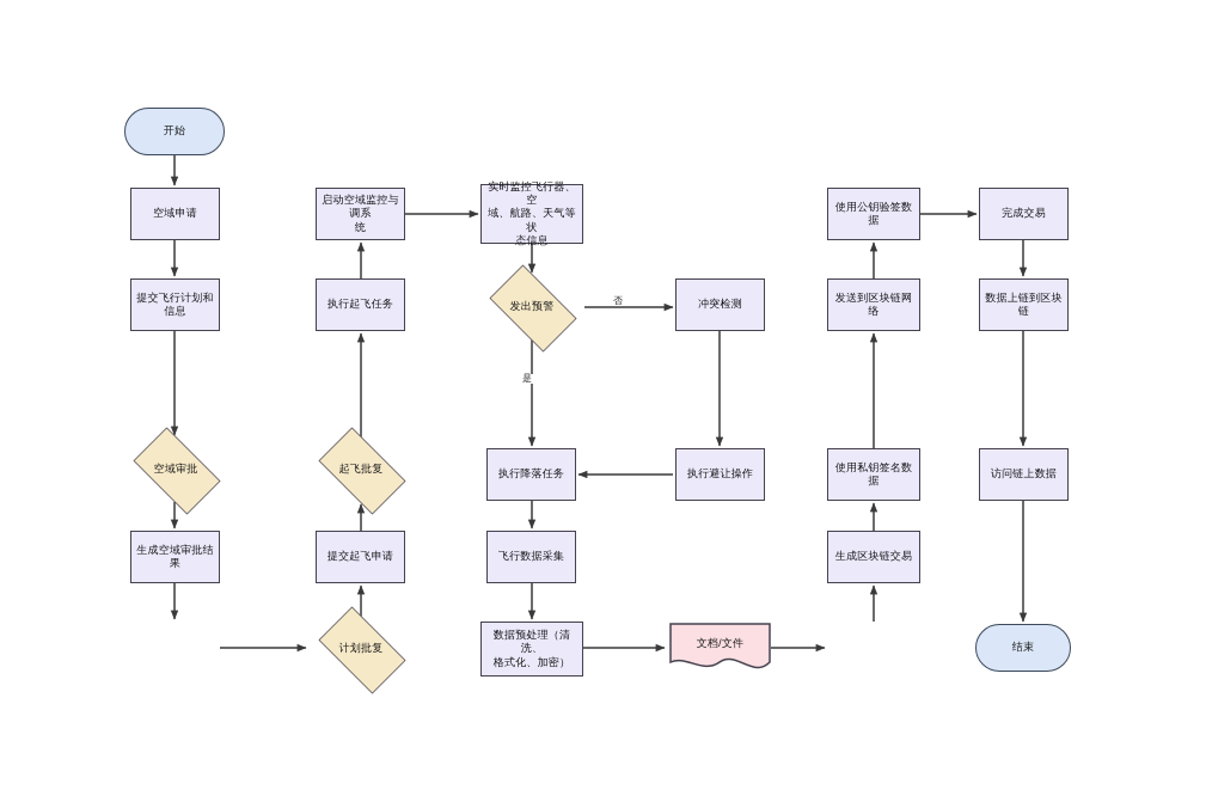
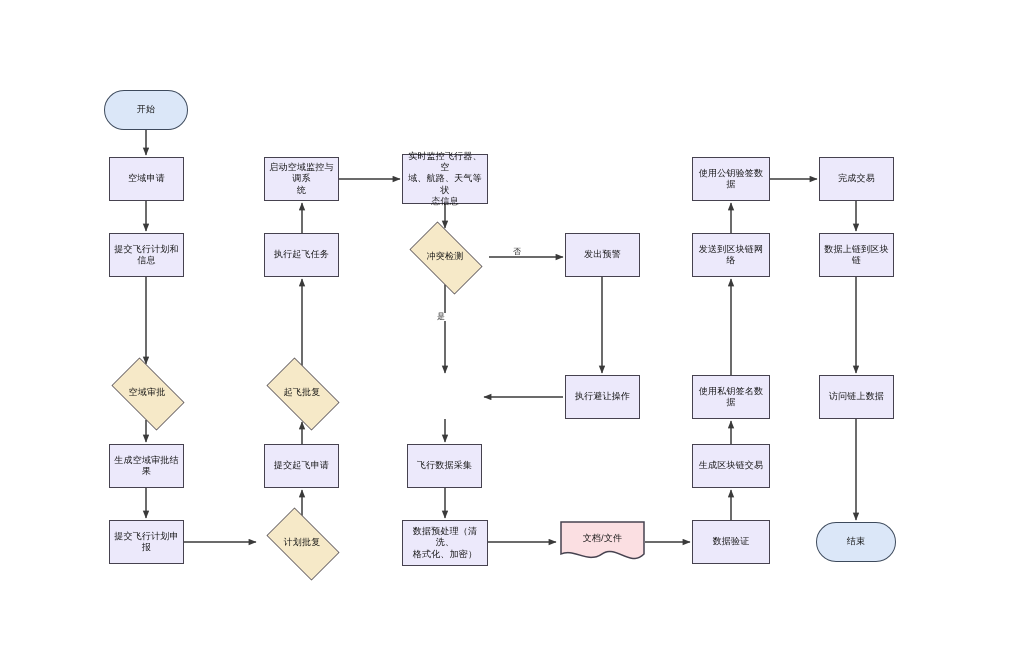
  开始
  空域申请
  提交飞行计划和信息
  空域审批
  生成空域审批结果
+ 提交飞行计划申报
  计划批复
  提交起飞申请
  起飞批复
  执行起飞任务
  启动空域监控与调系
  统
  实时监控飞行器、空
  域、航路、天气等状
  态信息
- 发出预警
+ 冲突检测
- 执行降落任务
  飞行数据采集
  数据预处理（清洗、
  格式化、加密）
- 冲突检测
+ 发出预警
  执行避让操作
  文档/文件
+ 数据验证
  生成区块链交易
  使用私钥签名数据
  发送到区块链网络
  使用公钥验签数据
  完成交易
  数据上链到区块链
  访问链上数据
  结束
  否
  是
